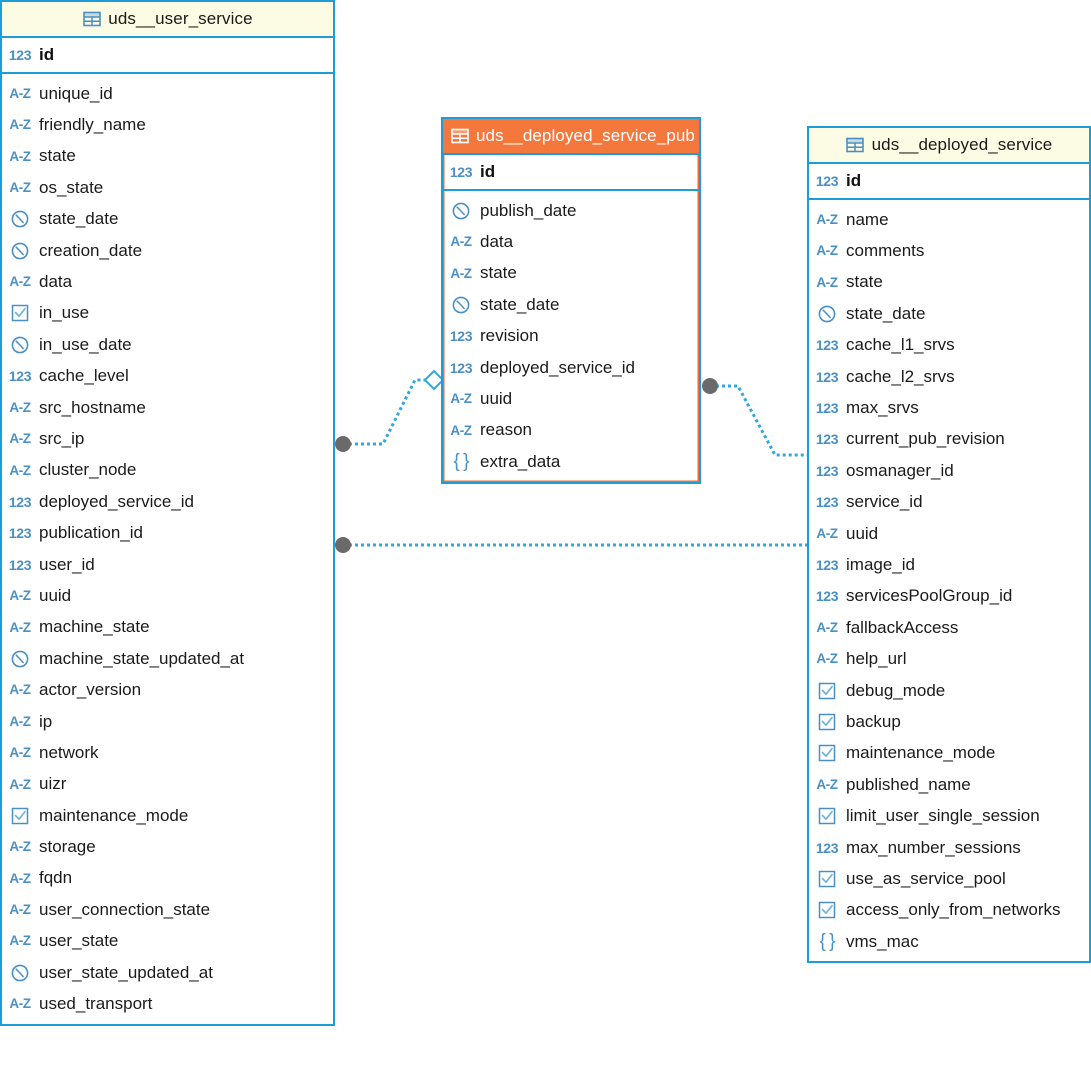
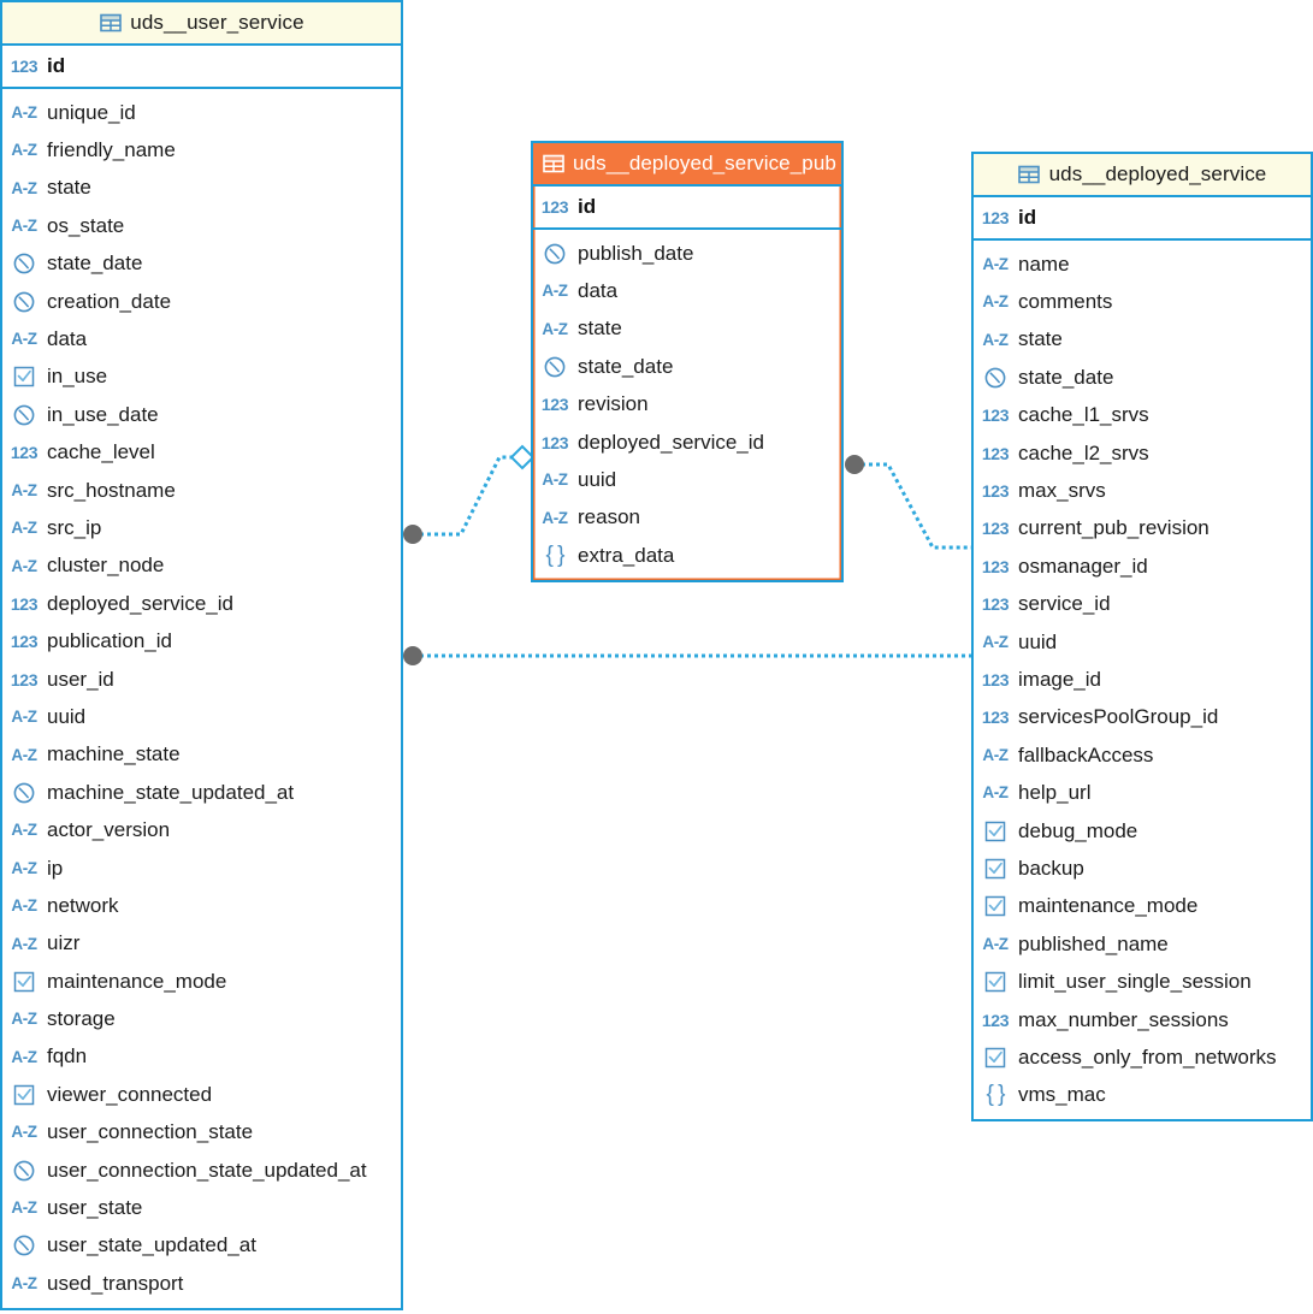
  uds__user_service
  123
  id
  A-Z
  unique_id
  A-Z
  friendly_name
  A-Z
  state
  A-Z
  os_state
  state_date
  creation_date
  A-Z
  data
  in_use
  in_use_date
  123
  cache_level
  A-Z
  src_hostname
  A-Z
  src_ip
  A-Z
  cluster_node
  123
  deployed_service_id
  123
  publication_id
  123
  user_id
  A-Z
  uuid
  A-Z
  machine_state
  machine_state_updated_at
  A-Z
  actor_version
  A-Z
  ip
  A-Z
  network
  A-Z
  uizr
  maintenance_mode
  A-Z
  storage
  A-Z
  fqdn
+ viewer_connected
  A-Z
  user_connection_state
+ user_connection_state_updated_at
  A-Z
  user_state
  user_state_updated_at
  A-Z
  used_transport
  uds__deployed_service_pub
  123
  id
  publish_date
  A-Z
  data
  A-Z
  state
  state_date
  123
  revision
  123
  deployed_service_id
  A-Z
  uuid
  A-Z
  reason
  { }
  extra_data
  uds__deployed_service
  123
  id
  A-Z
  name
  A-Z
  comments
  A-Z
  state
  state_date
  123
  cache_l1_srvs
  123
  cache_l2_srvs
  123
  max_srvs
  123
  current_pub_revision
  123
  osmanager_id
  123
  service_id
  A-Z
  uuid
  123
  image_id
  123
  servicesPoolGroup_id
  A-Z
  fallbackAccess
  A-Z
  help_url
  debug_mode
  backup
  maintenance_mode
  A-Z
  published_name
  limit_user_single_session
  123
  max_number_sessions
- use_as_service_pool
  access_only_from_networks
  { }
  vms_mac
